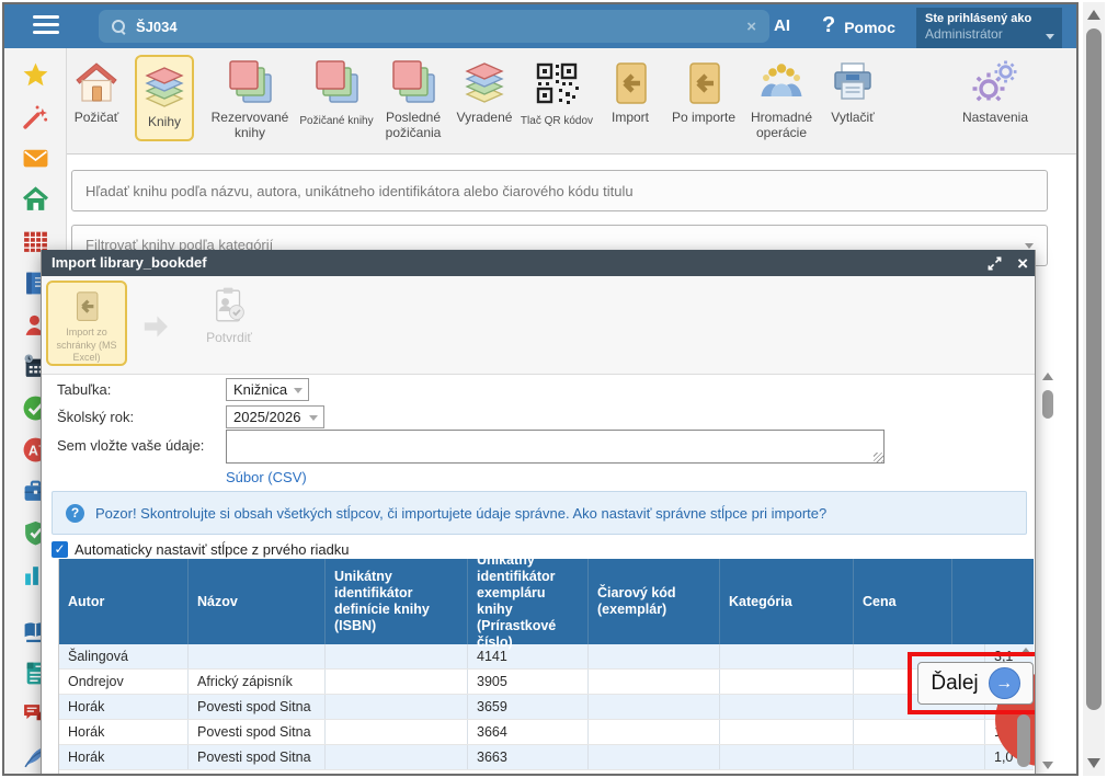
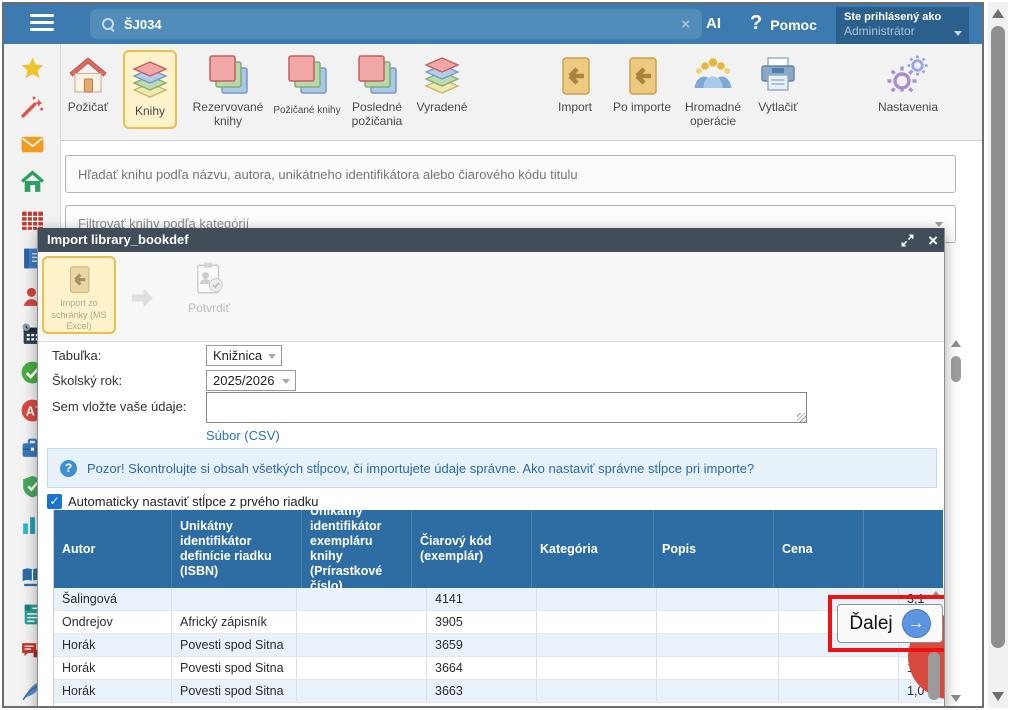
  ŠJ034
  ×
  AI
  ?
  Pomoc
  Ste prihlásený ako
  Administrátor
  A
  Požičať
  Knihy
  Rezervované knihy
  Požičané knihy
  Posledné požičania
  Vyradené
- Tlač QR kódov
  Import
  Po importe
  Hromadné operácie
  Vytlačiť
  Nastavenia
  Hľadať knihu podľa názvu, autora, unikátneho identifikátora alebo čiarového kódu titulu
  Filtrovať knihy podľa kategórií
  Import library_bookdef
  ×
  Import zo schránky (MS Excel)
  Potvrdiť
  Tabuľka:
  Knižnica
  Školský rok:
  2025/2026
  Sem vložte vaše údaje:
  Súbor (CSV)
  ?
  Pozor! Skontrolujte si obsah všetkých stĺpcov, či importujete údaje správne. Ako nastaviť správne stĺpce pri importe?
  ✓
  Automaticky nastaviť stĺpce z prvého riadku
  Autor
- Názov
- Unikátny identifikátor definície knihy (ISBN)
+ Unikátny identifikátor definície riadku (ISBN)
  Unikátny identifikátor exempláru knihy (Prírastkové číslo)
  Čiarový kód (exemplár)
  Kategória
+ Popis
  Cena
  4141
  3,1
  Ondrejov
  Africký zápisník
  3905
  Horák
  Povesti spod Sitna
  3659
  Horák
  Povesti spod Sitna
  3664
  Horák
  Povesti spod Sitna
  3663
  1,0
  Ďalej
  →
